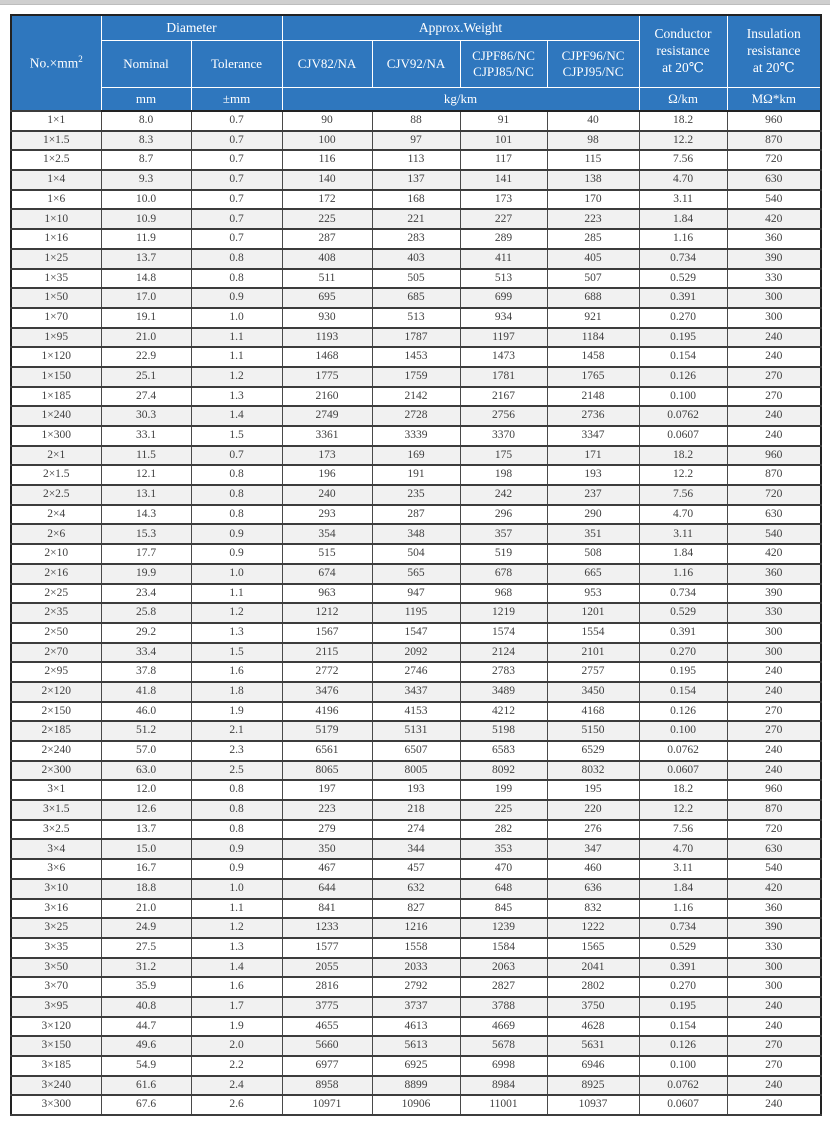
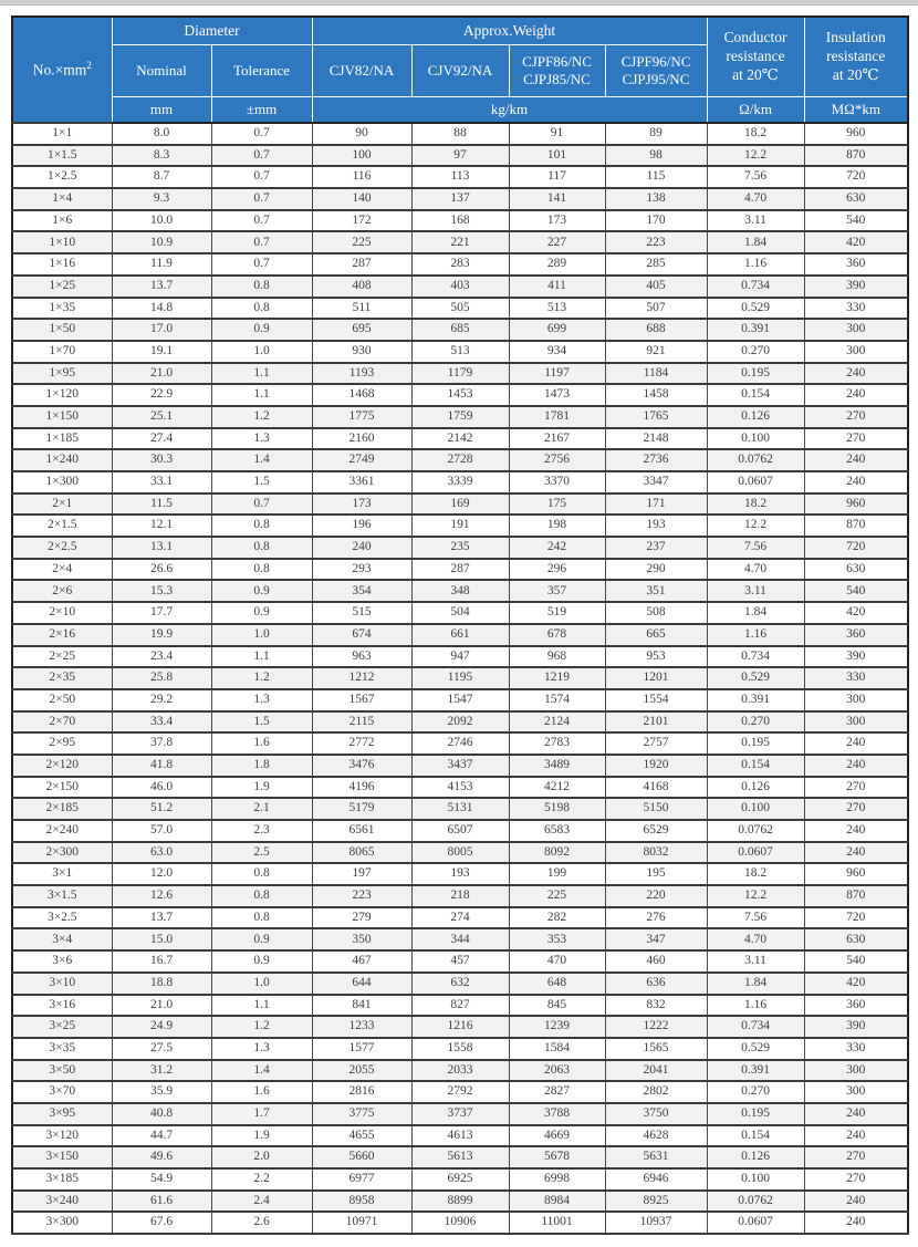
  No.×mm2	Diameter	Approx.Weight	Conductor resistance at 20℃	Insulation resistance at 20℃
  Nominal	Tolerance	CJV82/NA	CJV92/NA	CJPF86/NC CJPJ85/NC	CJPF96/NC CJPJ95/NC
  mm	±mm	kg/km	Ω/km	MΩ*km
- 1×1	8.0	0.7	90	88	91	40	18.2	960
+ 1×1	8.0	0.7	90	88	91	89	18.2	960
  1×1.5	8.3	0.7	100	97	101	98	12.2	870
  1×2.5	8.7	0.7	116	113	117	115	7.56	720
  1×4	9.3	0.7	140	137	141	138	4.70	630
  1×6	10.0	0.7	172	168	173	170	3.11	540
  1×10	10.9	0.7	225	221	227	223	1.84	420
  1×16	11.9	0.7	287	283	289	285	1.16	360
  1×25	13.7	0.8	408	403	411	405	0.734	390
  1×35	14.8	0.8	511	505	513	507	0.529	330
  1×50	17.0	0.9	695	685	699	688	0.391	300
  1×70	19.1	1.0	930	513	934	921	0.270	300
- 1×95	21.0	1.1	1193	1787	1197	1184	0.195	240
+ 1×95	21.0	1.1	1193	1179	1197	1184	0.195	240
  1×120	22.9	1.1	1468	1453	1473	1458	0.154	240
  1×150	25.1	1.2	1775	1759	1781	1765	0.126	270
  1×185	27.4	1.3	2160	2142	2167	2148	0.100	270
  1×240	30.3	1.4	2749	2728	2756	2736	0.0762	240
  1×300	33.1	1.5	3361	3339	3370	3347	0.0607	240
  2×1	11.5	0.7	173	169	175	171	18.2	960
  2×1.5	12.1	0.8	196	191	198	193	12.2	870
  2×2.5	13.1	0.8	240	235	242	237	7.56	720
- 2×4	14.3	0.8	293	287	296	290	4.70	630
+ 2×4	26.6	0.8	293	287	296	290	4.70	630
  2×6	15.3	0.9	354	348	357	351	3.11	540
  2×10	17.7	0.9	515	504	519	508	1.84	420
- 2×16	19.9	1.0	674	565	678	665	1.16	360
+ 2×16	19.9	1.0	674	661	678	665	1.16	360
  2×25	23.4	1.1	963	947	968	953	0.734	390
  2×35	25.8	1.2	1212	1195	1219	1201	0.529	330
  2×50	29.2	1.3	1567	1547	1574	1554	0.391	300
  2×70	33.4	1.5	2115	2092	2124	2101	0.270	300
  2×95	37.8	1.6	2772	2746	2783	2757	0.195	240
- 2×120	41.8	1.8	3476	3437	3489	3450	0.154	240
+ 2×120	41.8	1.8	3476	3437	3489	1920	0.154	240
  2×150	46.0	1.9	4196	4153	4212	4168	0.126	270
  2×185	51.2	2.1	5179	5131	5198	5150	0.100	270
  2×240	57.0	2.3	6561	6507	6583	6529	0.0762	240
  2×300	63.0	2.5	8065	8005	8092	8032	0.0607	240
  3×1	12.0	0.8	197	193	199	195	18.2	960
  3×1.5	12.6	0.8	223	218	225	220	12.2	870
  3×2.5	13.7	0.8	279	274	282	276	7.56	720
  3×4	15.0	0.9	350	344	353	347	4.70	630
  3×6	16.7	0.9	467	457	470	460	3.11	540
  3×10	18.8	1.0	644	632	648	636	1.84	420
  3×16	21.0	1.1	841	827	845	832	1.16	360
  3×25	24.9	1.2	1233	1216	1239	1222	0.734	390
  3×35	27.5	1.3	1577	1558	1584	1565	0.529	330
  3×50	31.2	1.4	2055	2033	2063	2041	0.391	300
  3×70	35.9	1.6	2816	2792	2827	2802	0.270	300
  3×95	40.8	1.7	3775	3737	3788	3750	0.195	240
  3×120	44.7	1.9	4655	4613	4669	4628	0.154	240
  3×150	49.6	2.0	5660	5613	5678	5631	0.126	270
  3×185	54.9	2.2	6977	6925	6998	6946	0.100	270
  3×240	61.6	2.4	8958	8899	8984	8925	0.0762	240
  3×300	67.6	2.6	10971	10906	11001	10937	0.0607	240
